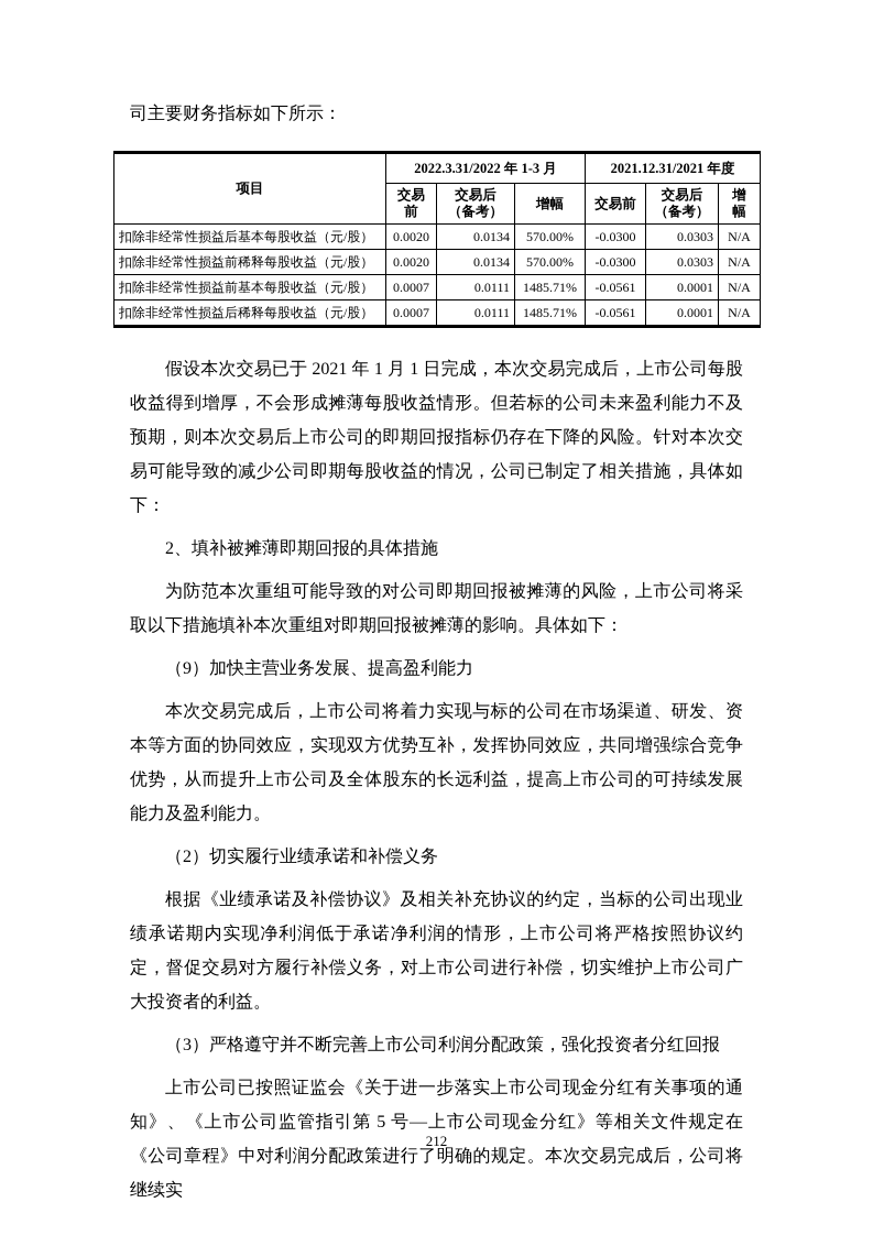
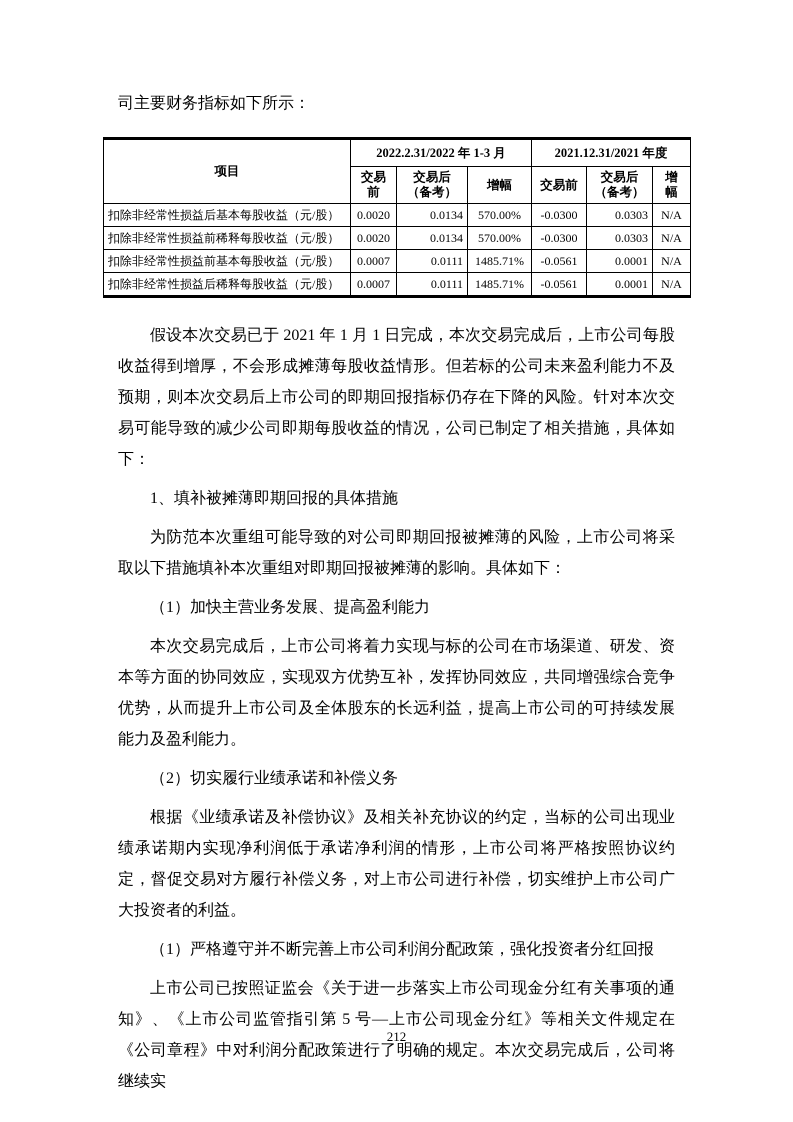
  司主要财务指标如下所示：
- 项目	2022.3.31/2022 年 1-3 月	2021.12.31/2021 年度
+ 项目	2022.2.31/2022 年 1-3 月	2021.12.31/2021 年度
  交易 前	交易后 （备考）	增幅	交易前	交易后 （备考）	增 幅
  扣除非经常性损益后基本每股收益（元/股）	0.0020	0.0134	570.00%	-0.0300	0.0303	N/A
  扣除非经常性损益前稀释每股收益（元/股）	0.0020	0.0134	570.00%	-0.0300	0.0303	N/A
  扣除非经常性损益前基本每股收益（元/股）	0.0007	0.0111	1485.71%	-0.0561	0.0001	N/A
  扣除非经常性损益后稀释每股收益（元/股）	0.0007	0.0111	1485.71%	-0.0561	0.0001	N/A
  假设本次交易已于 2021 年 1 月 1 日完成，本次交易完成后，上市公司每股收益得到增厚，不会形成摊薄每股收益情形。但若标的公司未来盈利能力不及预期，则本次交易后上市公司的即期回报指标仍存在下降的风险。针对本次交易可能导致的减少公司即期每股收益的情况，公司已制定了相关措施，具体如下：
- 2、填补被摊薄即期回报的具体措施
+ 1、填补被摊薄即期回报的具体措施
  为防范本次重组可能导致的对公司即期回报被摊薄的风险，上市公司将采取以下措施填补本次重组对即期回报被摊薄的影响。具体如下：
- （9）加快主营业务发展、提高盈利能力
+ （1）加快主营业务发展、提高盈利能力
  本次交易完成后，上市公司将着力实现与标的公司在市场渠道、研发、资本等方面的协同效应，实现双方优势互补，发挥协同效应，共同增强综合竞争优势，从而提升上市公司及全体股东的长远利益，提高上市公司的可持续发展能力及盈利能力。
  （2）切实履行业绩承诺和补偿义务
  根据《业绩承诺及补偿协议》及相关补充协议的约定，当标的公司出现业绩承诺期内实现净利润低于承诺净利润的情形，上市公司将严格按照协议约定，督促交易对方履行补偿义务，对上市公司进行补偿，切实维护上市公司广大投资者的利益。
- （3）严格遵守并不断完善上市公司利润分配政策，强化投资者分红回报
+ （1）严格遵守并不断完善上市公司利润分配政策，强化投资者分红回报
  上市公司已按照证监会《关于进一步落实上市公司现金分红有关事项的通知》、《上市公司监管指引第 5 号—上市公司现金分红》等相关文件规定在《公司章程》中对利润分配政策进行了明确的规定。本次交易完成后，公司将继续实
  212
